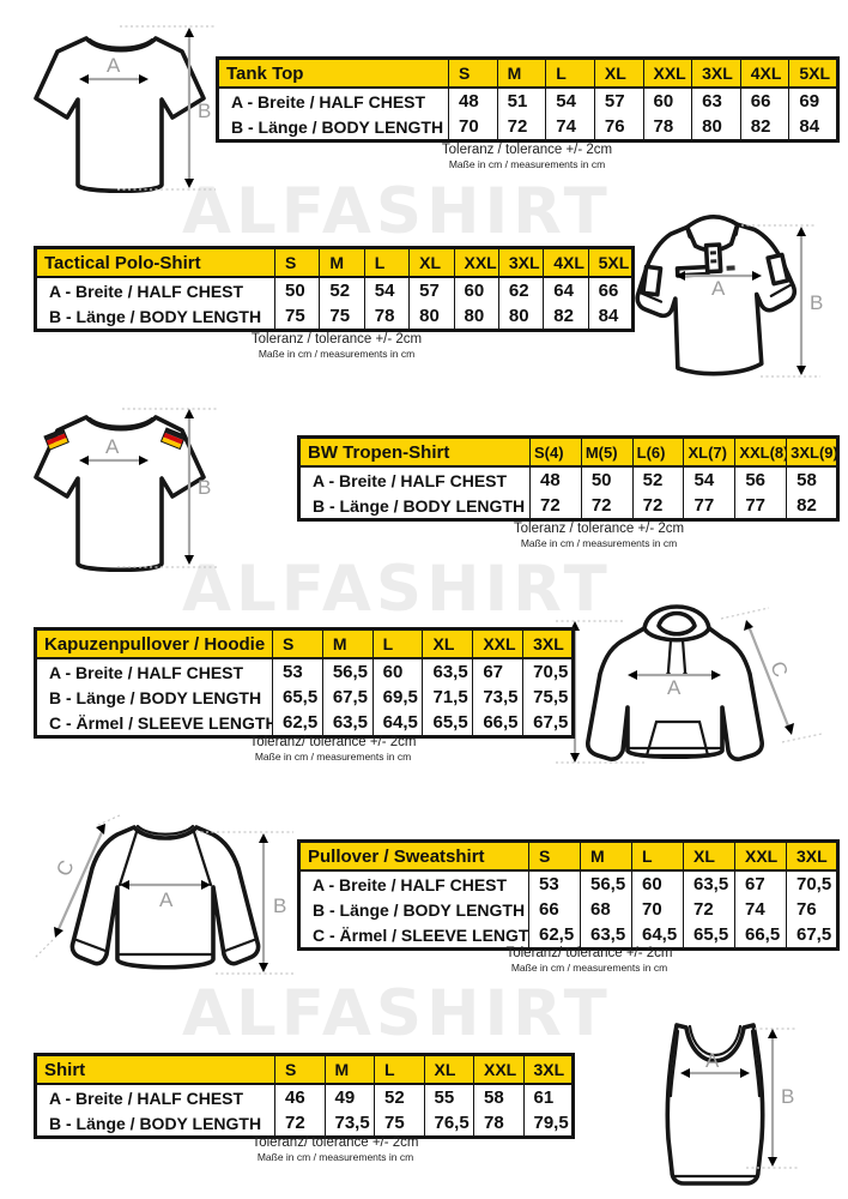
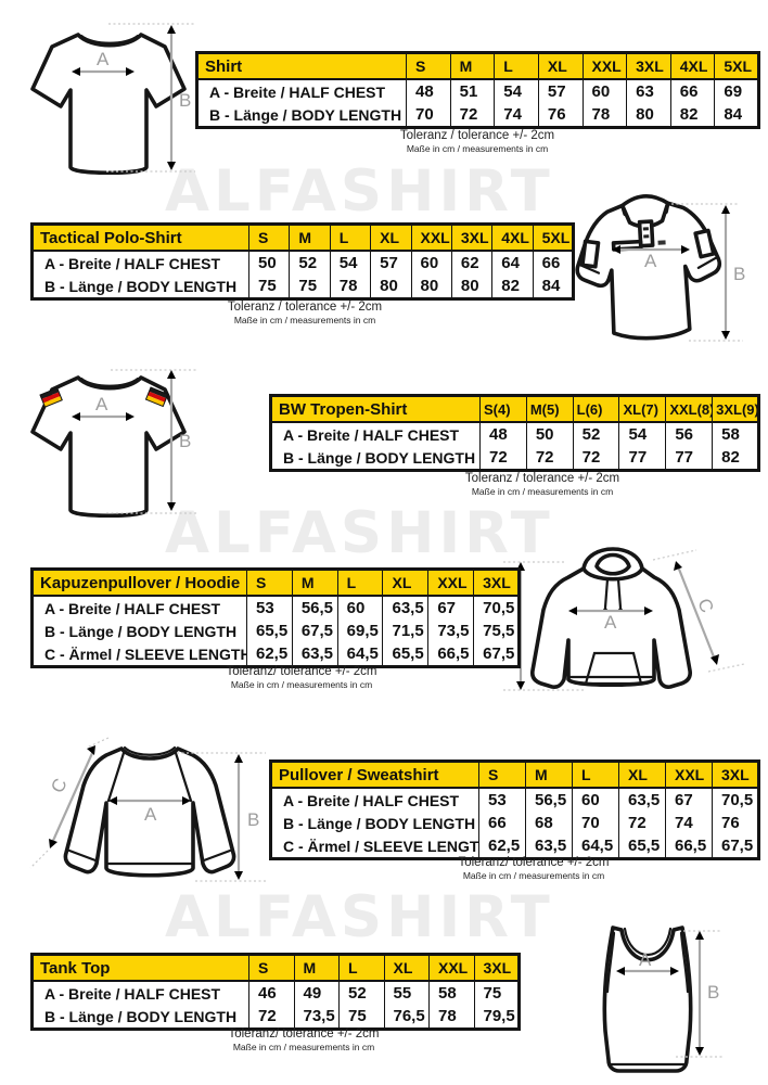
  ALFASHIRT
  ALFASHIRT
- Tank Top	S	M	L	XL	XXL	3XL	4XL	5XL
+ Shirt	S	M	L	XL	XXL	3XL	4XL	5XL
  A - Breite / HALF CHEST	48	51	54	57	60	63	66	69
  B - Länge / BODY LENGTH	70	72	74	76	78	80	82	84
  Tactical Polo-Shirt	S	M	L	XL	XXL	3XL	4XL	5XL
  A - Breite / HALF CHEST	50	52	54	57	60	62	64	66
  B - Länge / BODY LENGTH	75	75	78	80	80	80	82	84
  BW Tropen-Shirt	S(4)	M(5)	L(6)	XL(7)	XXL(8	3XL(9)
  A - Breite / HALF CHEST	48	50	52	54	56	58
  B - Länge / BODY LENGTH	72	72	72	77	77	82
  Kapuzenpullover / Hoodie	S	M	L	XL	XXL	3XL
  A - Breite / HALF CHEST	53	56,5	60	63,5	67	70,5
  B - Länge / BODY LENGTH	65,5	67,5	69,5	71,5	73,5	75,5
  C - Ärmel / SLEEVE LENGTH	62,5	63,5	64,5	65,5	66,5	67,5
  Pullover / Sweatshirt	S	M	L	XL	XXL	3XL
  A - Breite / HALF CHEST	53	56,5	60	63,5	67	70,5
  B - Länge / BODY LENGTH	66	68	70	72	74	76
  C - Ärmel / SLEEVE LENGT	62,5	63,5	64,5	65,5	66,5	67,5
- Shirt	S	M	L	XL	XXL	3XL
+ Tank Top	S	M	L	XL	XXL	3XL
- A - Breite / HALF CHEST	46	49	52	55	58	61
+ A - Breite / HALF CHEST	46	49	52	55	58	75
  B - Länge / BODY LENGTH	72	73,5	75	76,5	78	79,5
  Toleranz / tolerance +/- 2cm
  Maße in cm / measurements in cm
  Toleranz / tolerance +/- 2cm
  Maße in cm / measurements in cm
  Toleranz / tolerance +/- 2cm
  Maße in cm / measurements in cm
  Toleranz/ tolerance +/- 2cm
  Maße in cm / measurements in cm
  Toleranz/ tolerance +/- 2cm
  Maße in cm / measurements in cm
  Toleranz/ tolerance +/- 2cm
  Maße in cm / measurements in cm
  A
  B
  A
  B
  A
  B
  A
  A
  B
  A
  B
